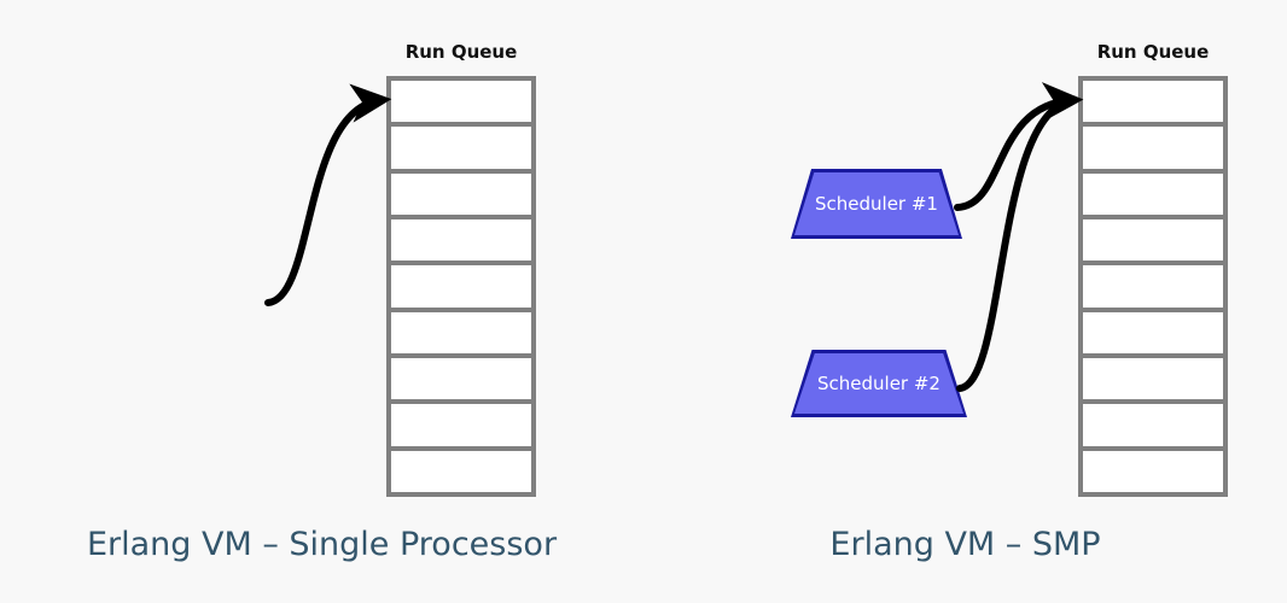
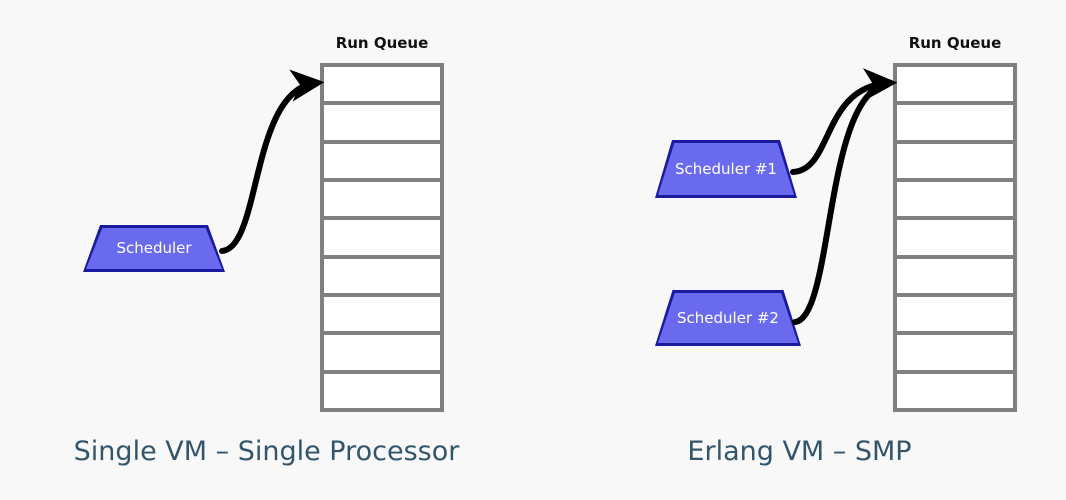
  Run Queue
+ Scheduler
- Erlang VM – Single Processor
+ Single VM – Single Processor
  Run Queue
  Scheduler #1
  Scheduler #2
  Erlang VM – SMP
